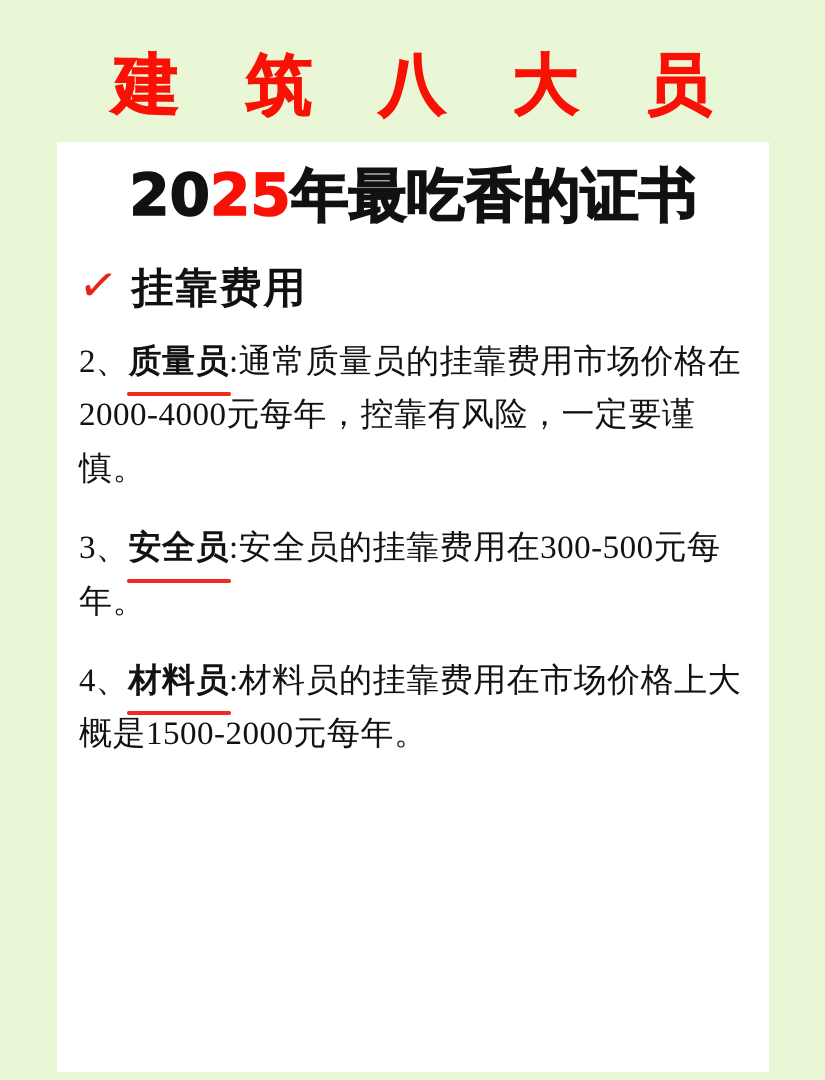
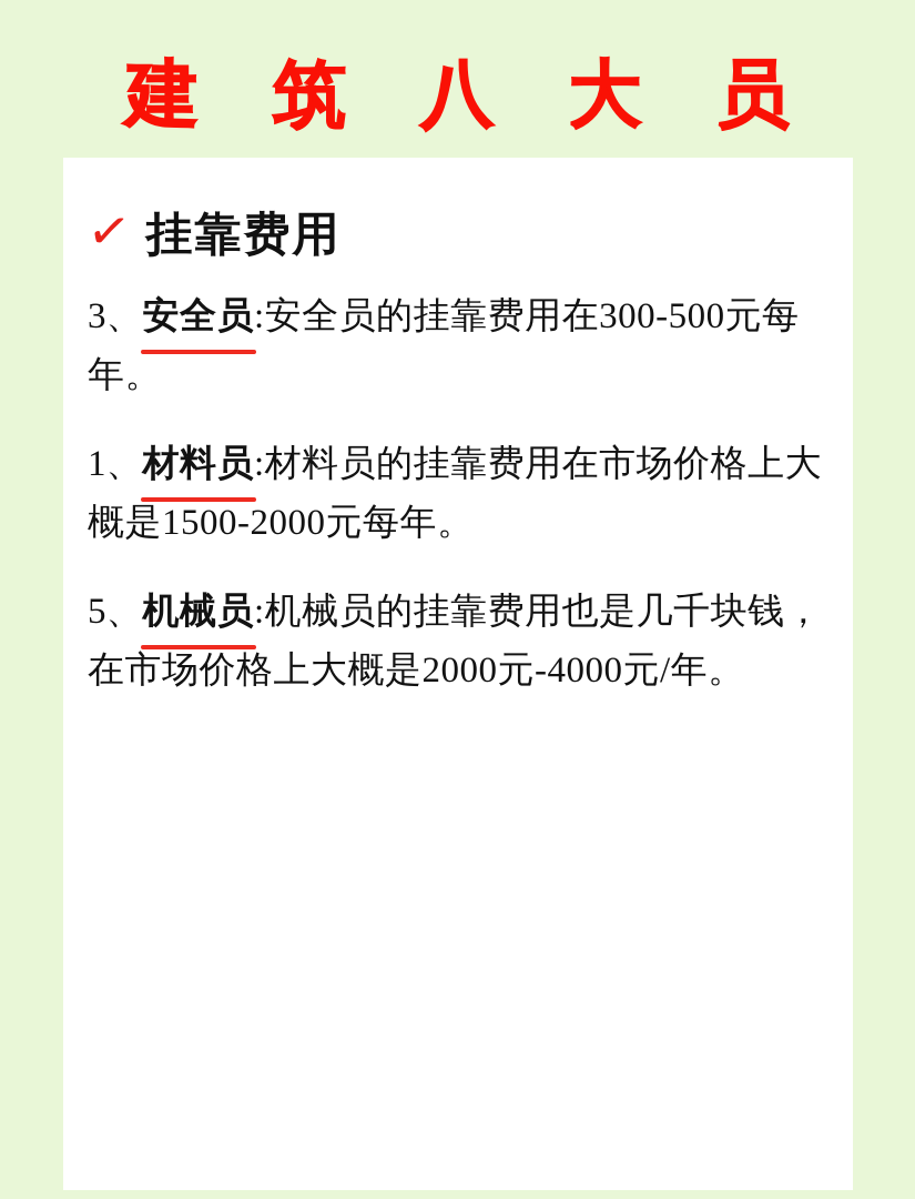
  建 筑 八 大 员
- 2025年最吃香的证书
  挂靠费用
- 2、质量员:通常质量员的挂靠费用市场价格在2000-4000元每年，控靠有风险，一定要谨慎。
  3、安全员:安全员的挂靠费用在300-500元每年。
- 4、材料员:材料员的挂靠费用在市场价格上大概是1500-2000元每年。
+ 1、材料员:材料员的挂靠费用在市场价格上大概是1500-2000元每年。
+ 5、机械员:机械员的挂靠费用也是几千块钱，在市场价格上大概是2000元-4000元/年。
